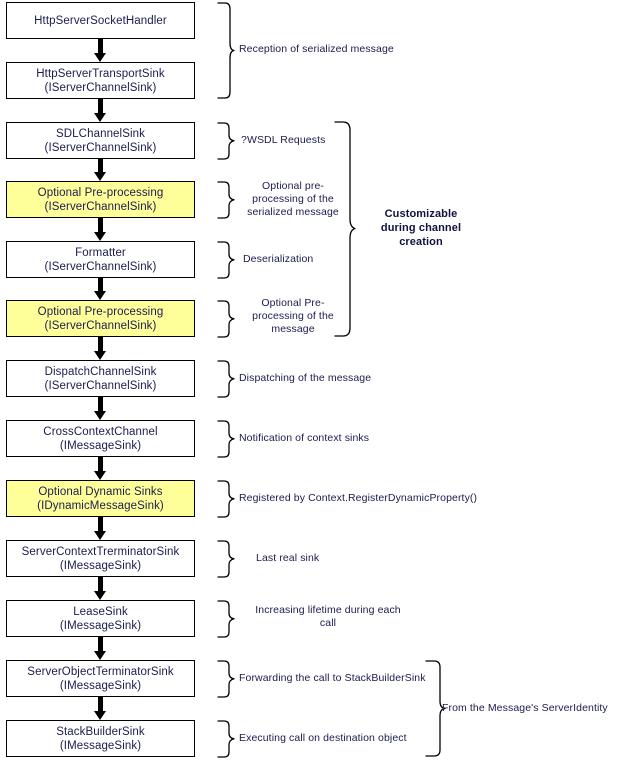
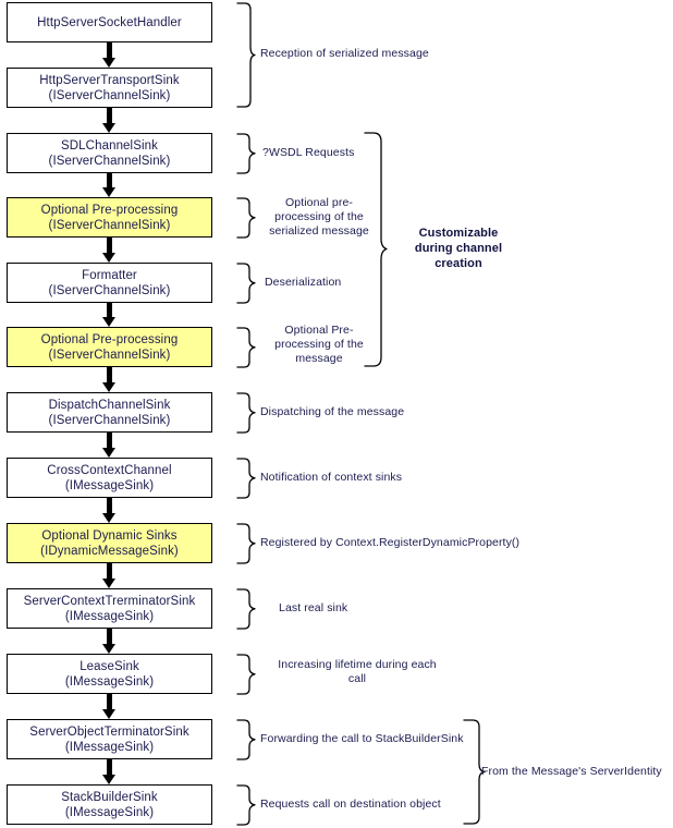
  HttpServerSocketHandler
  HttpServerTransportSink
  (IServerChannelSink)
  SDLChannelSink
  (IServerChannelSink)
  Optional Pre-processing
  (IServerChannelSink)
  Formatter
  (IServerChannelSink)
  Optional Pre-processing
  (IServerChannelSink)
  DispatchChannelSink
  (IServerChannelSink)
  CrossContextChannel
  (IMessageSink)
  Optional Dynamic Sinks
  (IDynamicMessageSink)
  ServerContextTrerminatorSink
  (IMessageSink)
  LeaseSink
  (IMessageSink)
  ServerObjectTerminatorSink
  (IMessageSink)
  StackBuilderSink
  (IMessageSink)
  Reception of serialized message
  ?WSDL Requests
  Optional pre-
  processing of the
  serialized message
  Deserialization
  Optional Pre-
  processing of the
  message
  Dispatching of the message
  Notification of context sinks
  Registered by Context.RegisterDynamicProperty()
  Last real sink
  Increasing lifetime during each
  call
  Forwarding the call to StackBuilderSink
- Executing call on destination object
+ Requests call on destination object
  Customizable
  during channel
  creation
  From the Message's ServerIdentity
